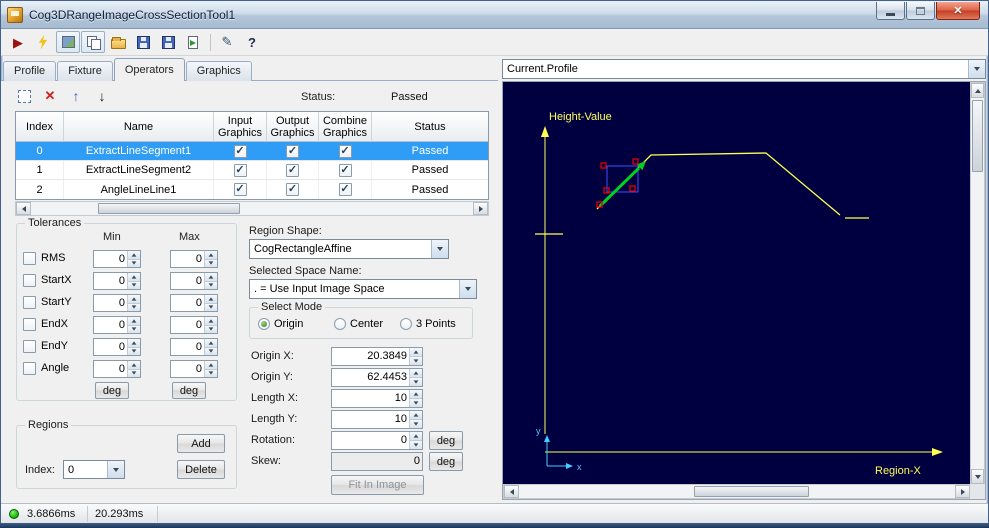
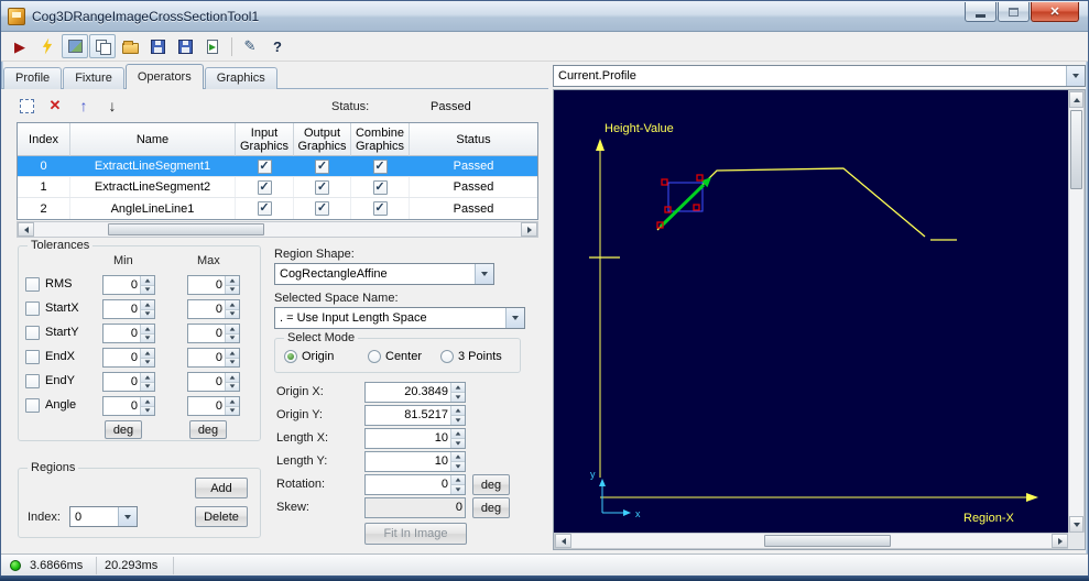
  Cog3DRangeImageCrossSectionTool1
  ✕
  ▶
  ✎
  ?
  Profile
  Fixture
  Operators
  Graphics
  ✕
  ↑
  ↓
  Status:
  Passed
  Index
  Name
  Input Graphics
  Output Graphics
  Combine Graphics
  Status
  0
  ExtractLineSegment1
  Passed
  1
  ExtractLineSegment2
  Passed
  2
  AngleLineLine1
  Passed
  Tolerances
  Min
  Max
  RMS
  0
  0
  StartX
  0
  0
  StartY
  0
  0
  EndX
  0
  0
  EndY
  0
  0
  Angle
  0
  0
  deg
  deg
  Region Shape:
  CogRectangleAffine
  Selected Space Name:
- . = Use Input Image Space
+ . = Use Input Length Space
  Select Mode
  Origin
  Center
  3 Points
  Origin X:
  20.3849
  Origin Y:
- 62.4453
+ 81.5217
  Length X:
  10
  Length Y:
  10
  Rotation:
  0
  deg
  Skew:
  0
  deg
  Fit In Image
  Regions
  Add
  Index:
  0
  Delete
  Current.Profile
  Height-Value
  Region-X
  x
  y
  3.6866ms
  20.293ms
